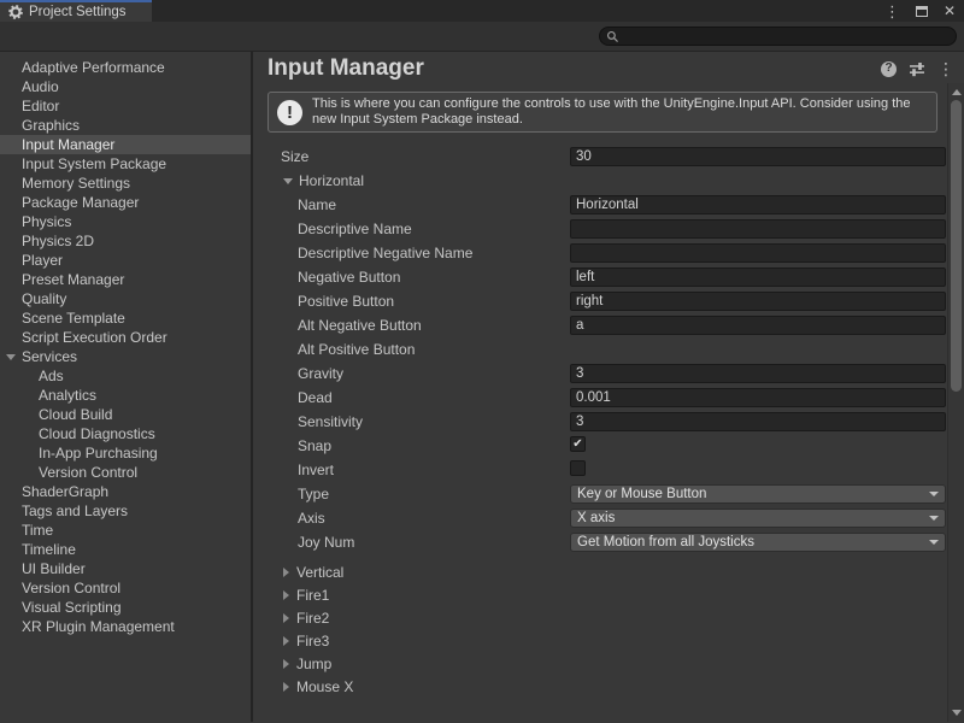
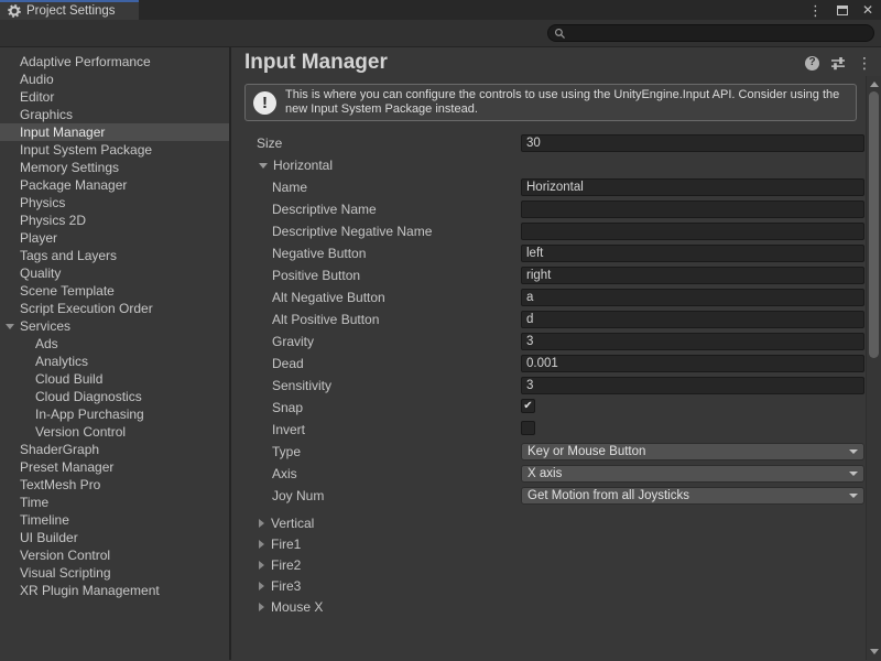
  Project Settings
  ⋮
  ✕
  Adaptive Performance
  Audio
  Editor
  Graphics
  Input Manager
  Input System Package
  Memory Settings
  Package Manager
  Physics
  Physics 2D
  Player
- Preset Manager
+ Tags and Layers
  Quality
  Scene Template
  Script Execution Order
  Services
  Ads
  Analytics
  Cloud Build
  Cloud Diagnostics
  In-App Purchasing
  Version Control
  ShaderGraph
- Tags and Layers
+ Preset Manager
+ TextMesh Pro
  Time
  Timeline
  UI Builder
  Version Control
  Visual Scripting
  XR Plugin Management
  Input Manager
  ?
  ⋮
  !
- This is where you can configure the controls to use with the UnityEngine.Input API. Consider using the new Input System Package instead.
+ This is where you can configure the controls to use using the UnityEngine.Input API. Consider using the new Input System Package instead.
  Size
  30
  Horizontal
  Name
  Horizontal
  Descriptive Name
  Descriptive Negative Name
  Negative Button
  left
  Positive Button
  right
  Alt Negative Button
  a
  Alt Positive Button
+ d
  Gravity
  3
  Dead
  0.001
  Sensitivity
  3
  Snap
  ✔
  Invert
  Type
  Key or Mouse Button
  Axis
  X axis
  Joy Num
  Get Motion from all Joysticks
  Vertical
  Fire1
  Fire2
  Fire3
- Jump
  Mouse X
